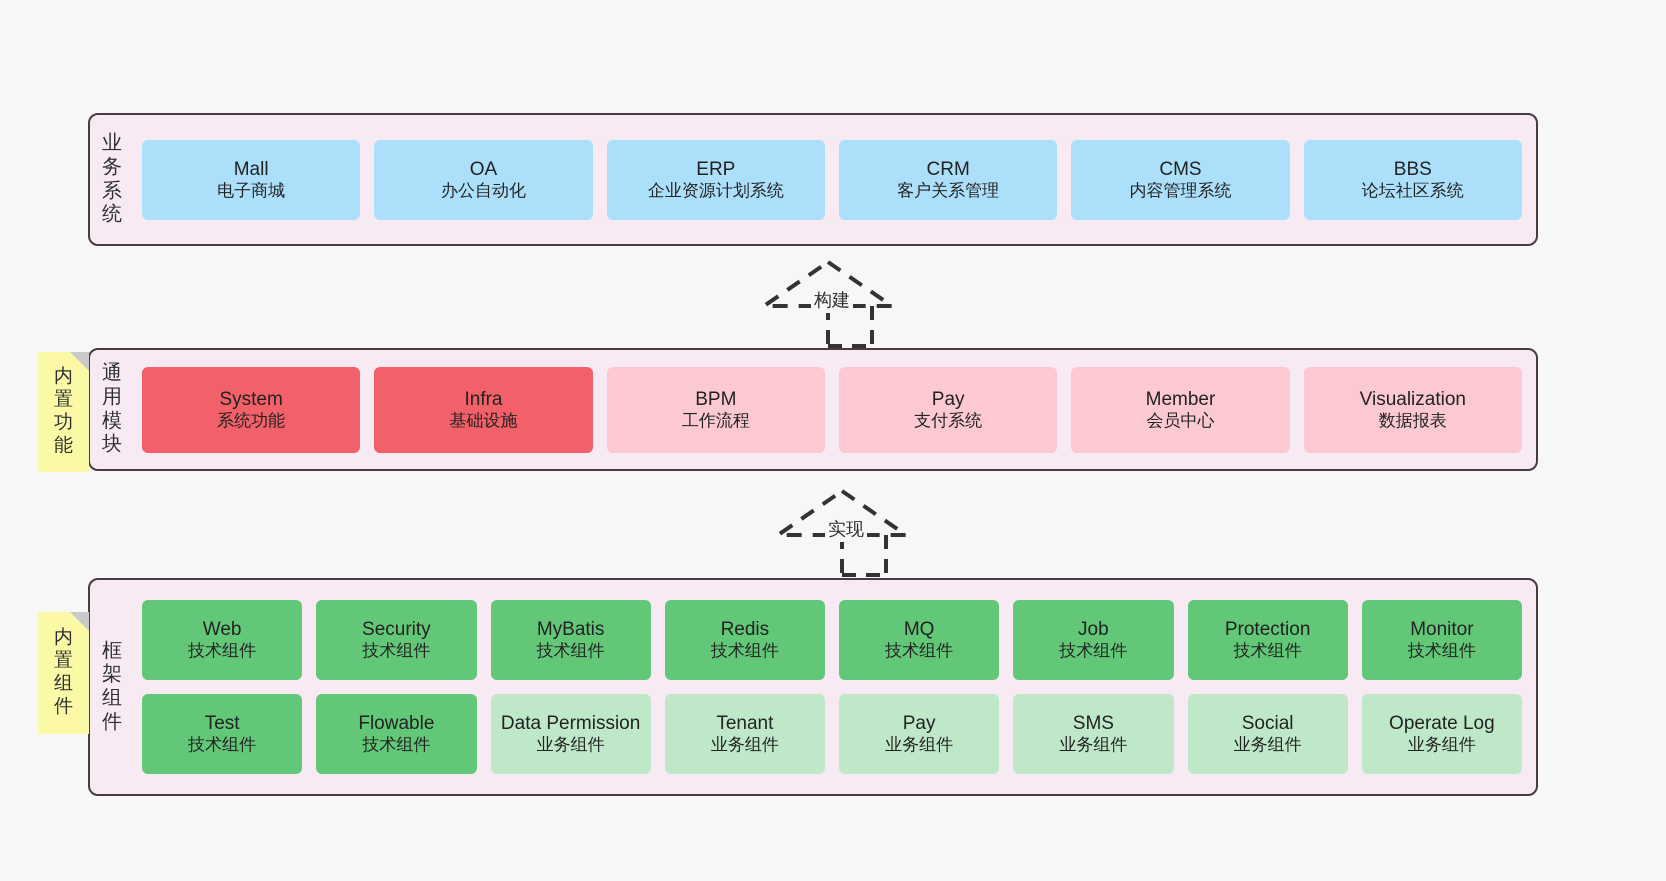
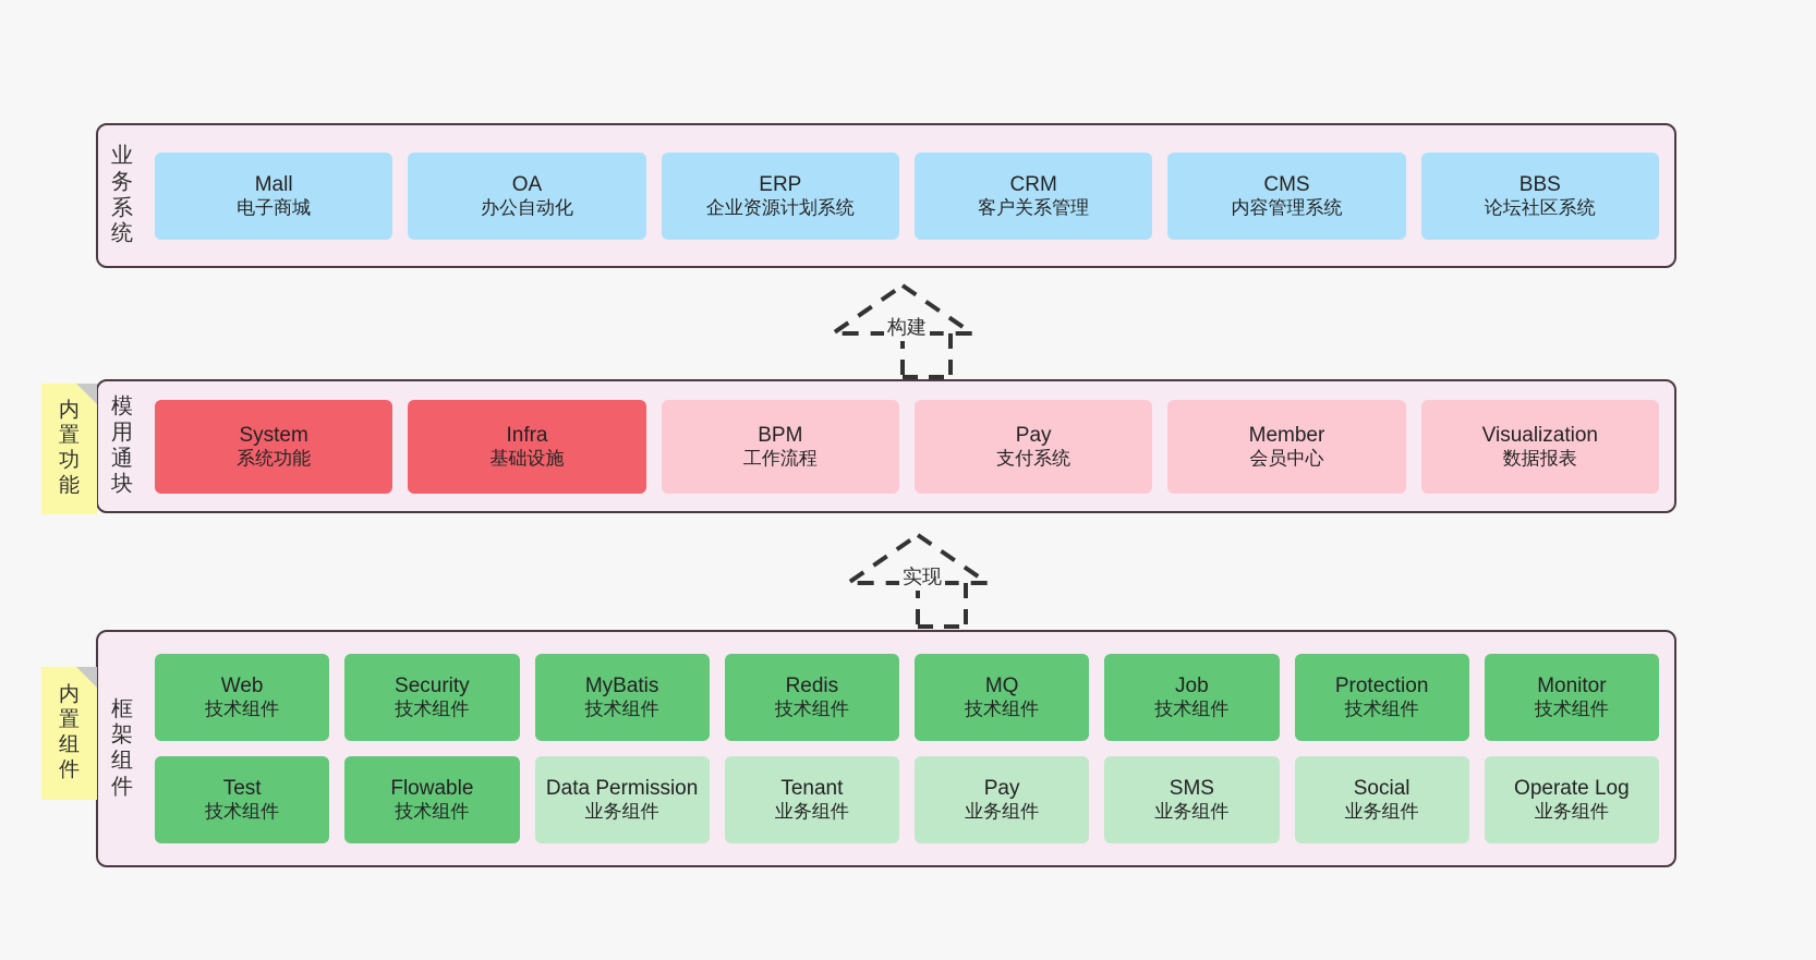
  业
  务
  系
  统
  Mall
  电子商城
  OA
  办公自动化
  ERP
  企业资源计划系统
  CRM
  客户关系管理
  CMS
  内容管理系统
  BBS
  论坛社区系统
  构建
  内
  置
  功
  能
- 通
+ 模
  用
- 模
+ 通
  块
  System
  系统功能
  Infra
  基础设施
  BPM
  工作流程
  Pay
  支付系统
  Member
  会员中心
  Visualization
  数据报表
  实现
  内
  置
  组
  件
  框
  架
  组
  件
  Web
  技术组件
  Security
  技术组件
  MyBatis
  技术组件
  Redis
  技术组件
  MQ
  技术组件
  Job
  技术组件
  Protection
  技术组件
  Monitor
  技术组件
  Test
  技术组件
  Flowable
  技术组件
  Data Permission
  业务组件
  Tenant
  业务组件
  Pay
  业务组件
  SMS
  业务组件
  Social
  业务组件
  Operate Log
  业务组件
